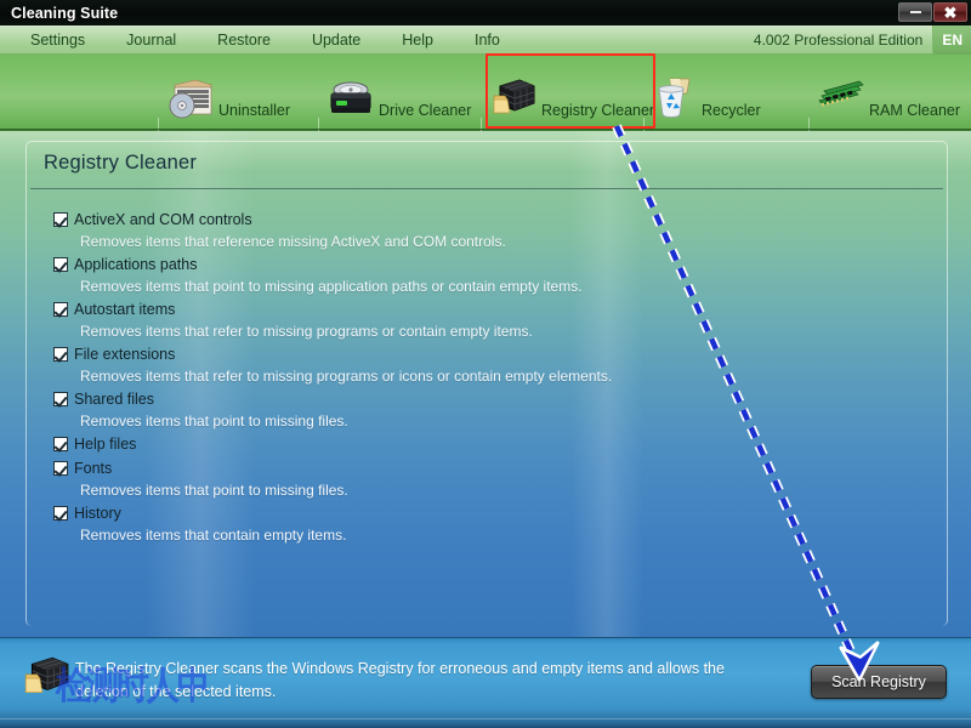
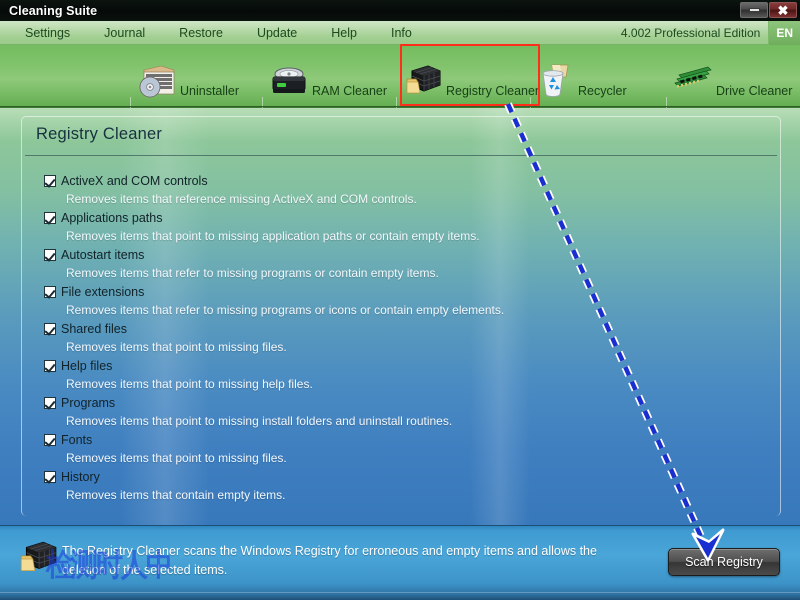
  Cleaning Suite
  ✖
  Settings
  Journal
  Restore
  Update
  Help
  Info
  4.002 Professional Edition
  EN
  Uninstaller
- Drive Cleaner
+ RAM Cleaner
  Registry Cleaner
  Recycler
- RAM Cleaner
+ Drive Cleaner
  Registry Cleaner
  ActiveX and COM controls
  Removes items that reference missing ActiveX and COM controls.
  Applications paths
  Removes items that point to missing application paths or contain empty items.
  Autostart items
  Removes items that refer to missing programs or contain empty items.
  File extensions
  Removes items that refer to missing programs or icons or contain empty elements.
  Shared files
  Removes items that point to missing files.
  Help files
+ Removes items that point to missing help files.
+ Programs
+ Removes items that point to missing install folders and uninstall routines.
  Fonts
  Removes items that point to missing files.
  History
  Removes items that contain empty items.
  The Registry Cleaner scans the Windows Registry for erroneous and empty items and allows the deletion of the selected items.
  检测时人中
  Scan Registry
